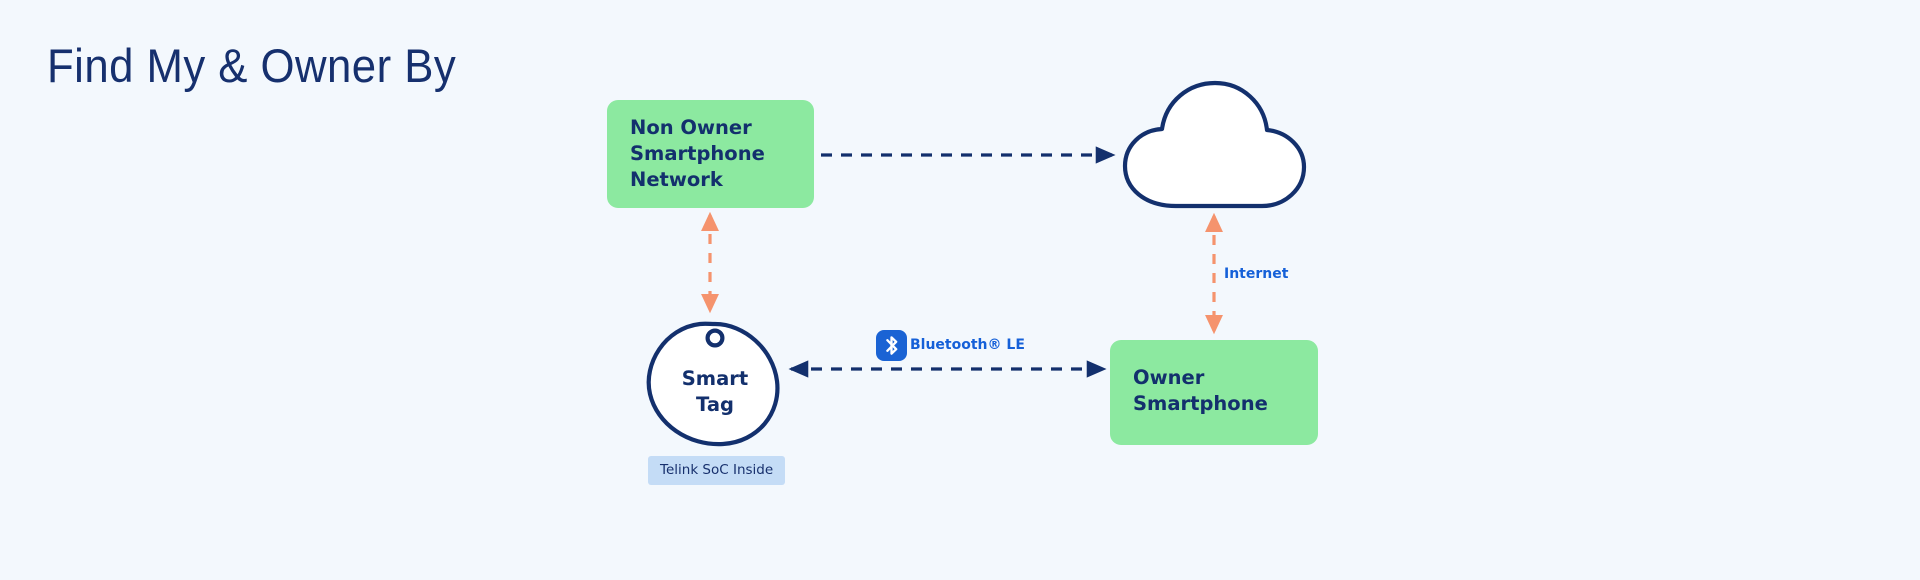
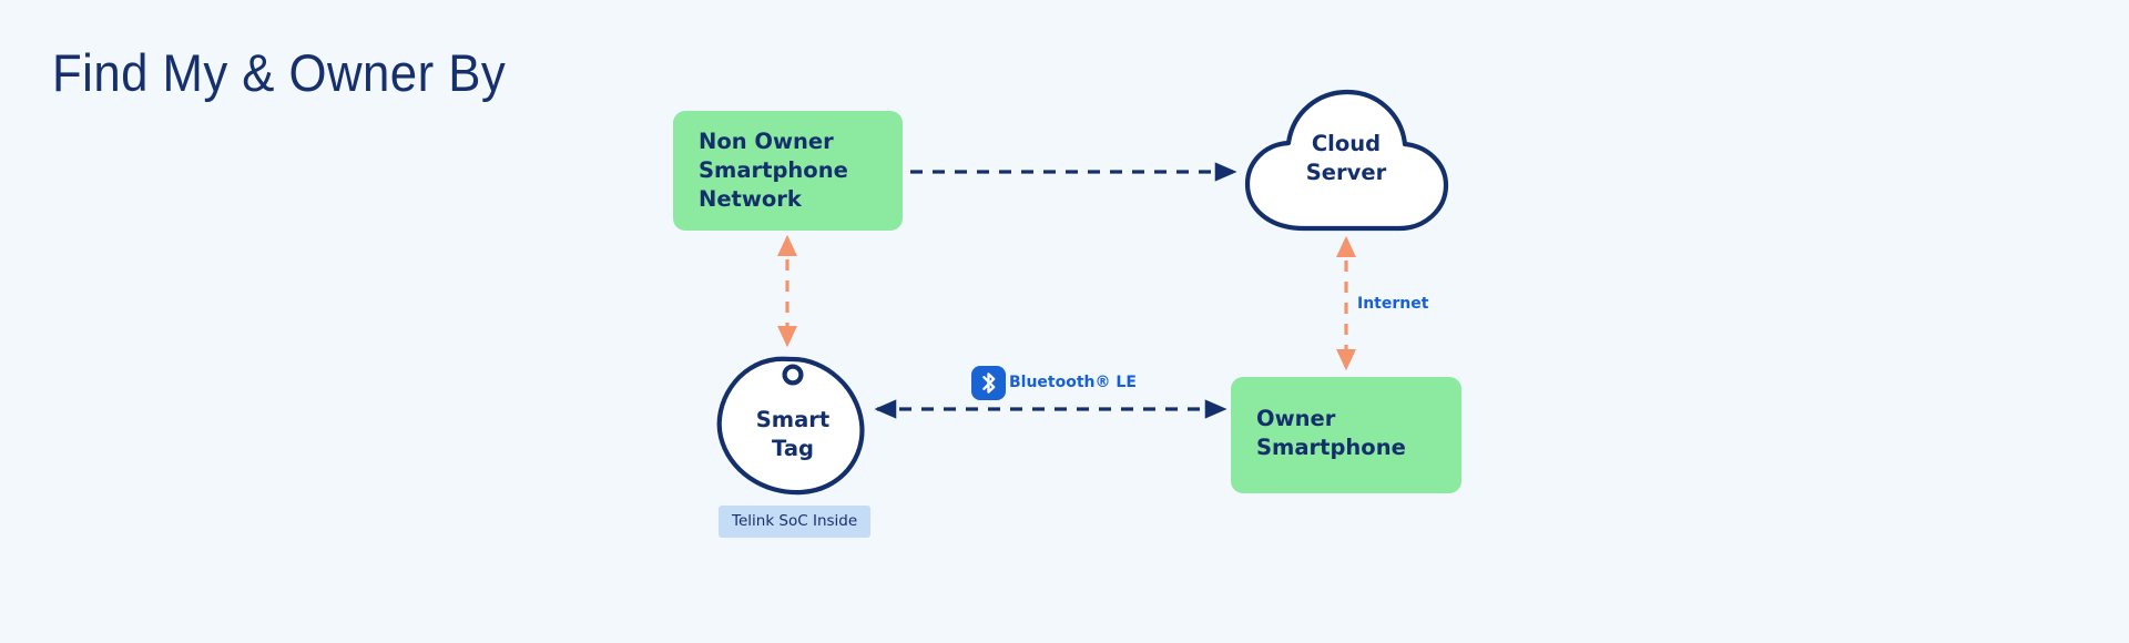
  Find My & Owner By
  Non Owner
  Smartphone
  Network
+ Cloud
+ Server
  Smart
  Tag
  Telink SoC Inside
  Owner
  Smartphone
  Internet
  Bluetooth® LE
